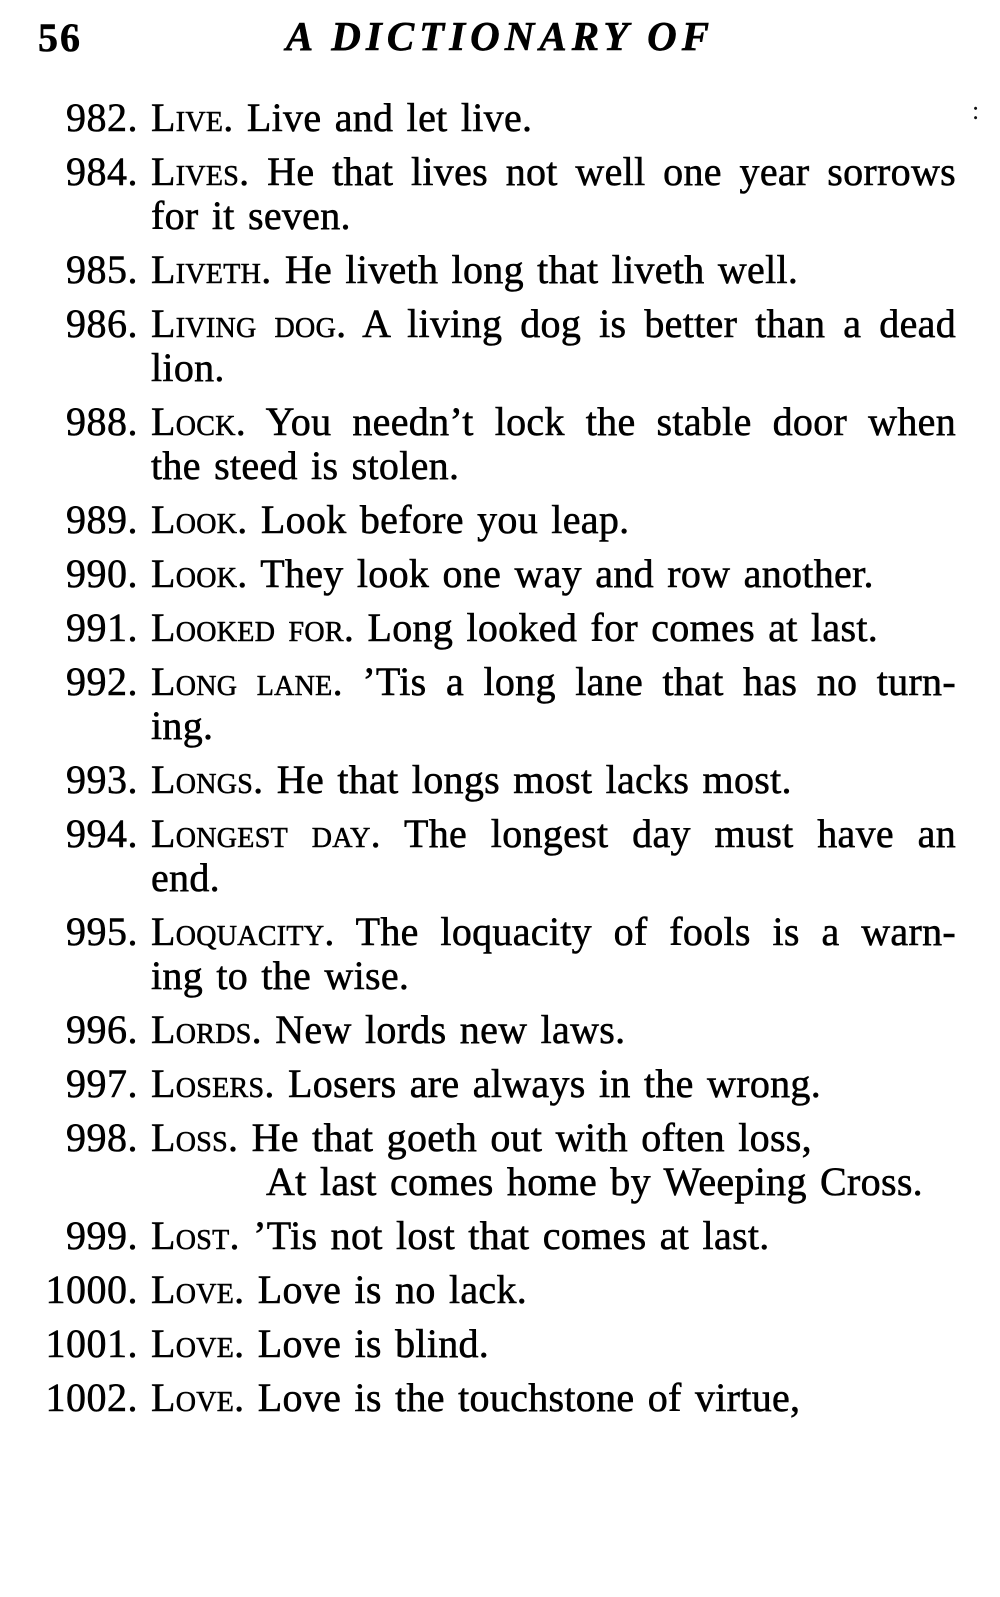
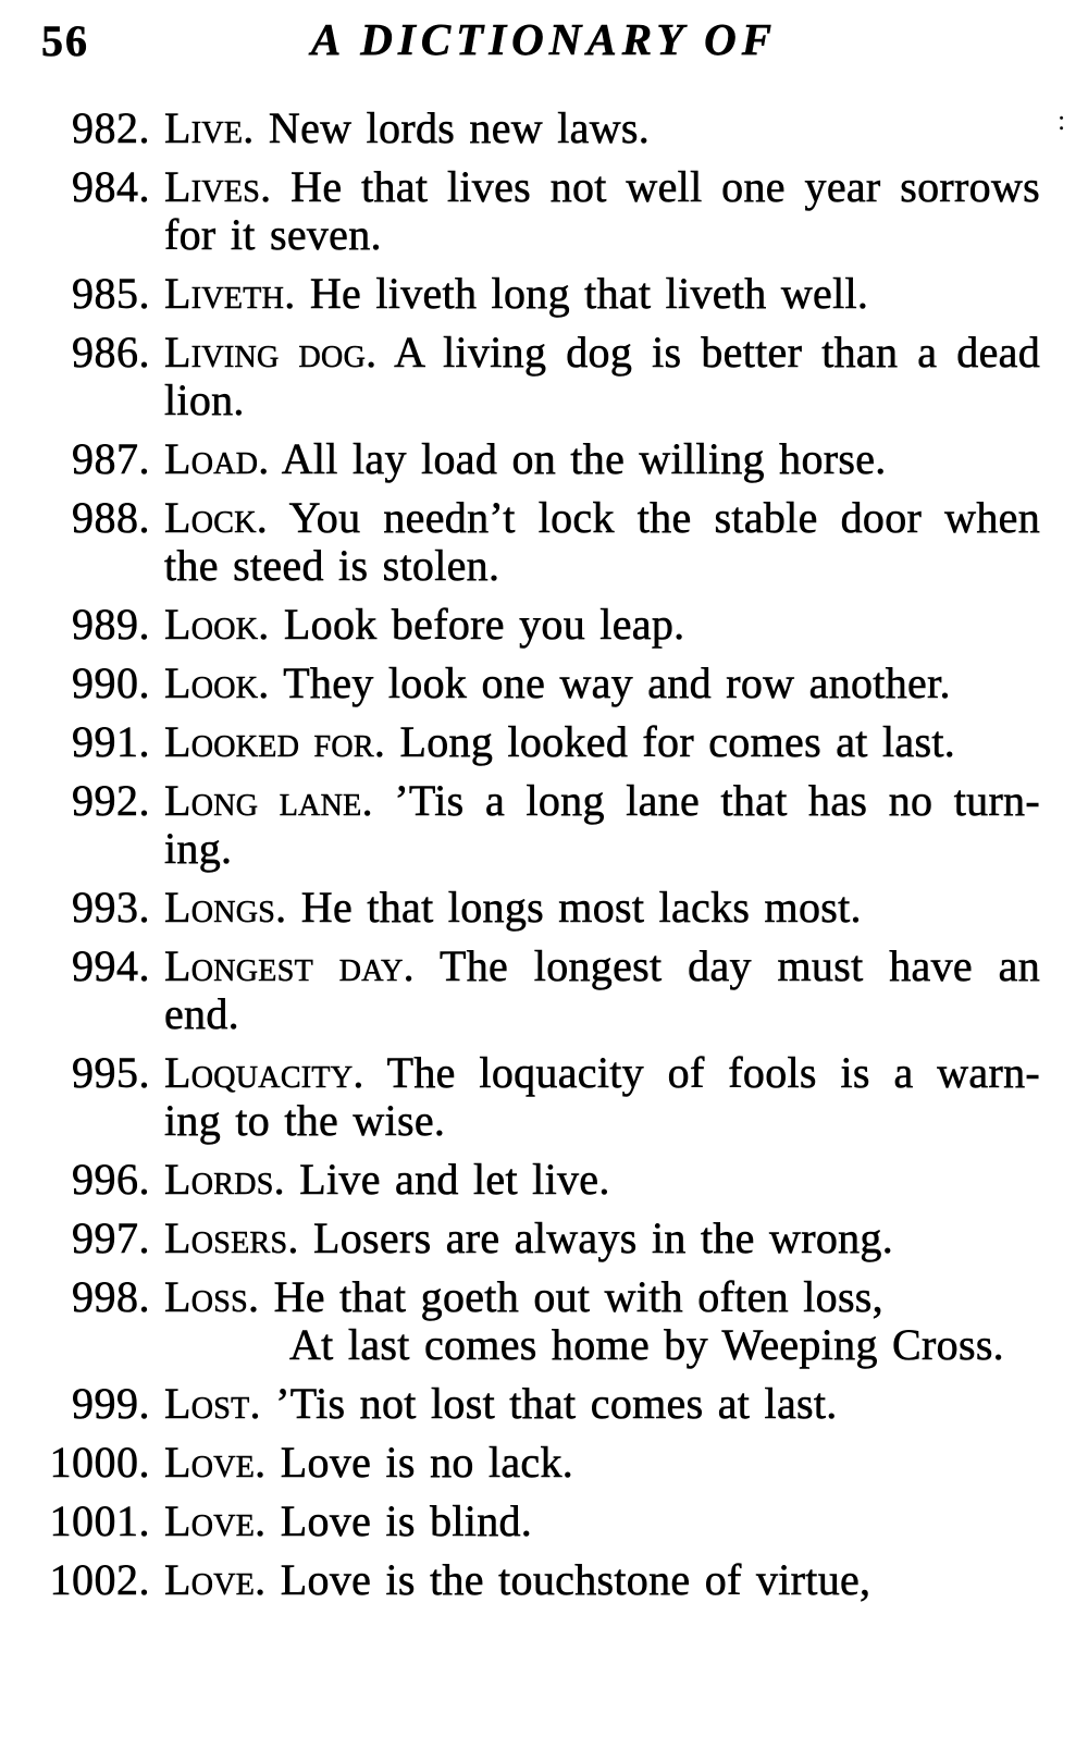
  56
  A DICTIONARY OF
  :
  982.
- Live. Live and let live.
+ Live. New lords new laws.
  984.
  Lives. He that lives not well one year sorrows
  for it seven.
  985.
  Liveth. He liveth long that liveth well.
  986.
  Living dog. A living dog is better than a dead
  lion.
+ 987.
+ Load. All lay load on the willing horse.
  988.
  Lock. You needn’t lock the stable door when
  the steed is stolen.
  989.
  Look. Look before you leap.
  990.
  Look. They look one way and row another.
  991.
  Looked for. Long looked for comes at last.
  992.
  Long lane. ’Tis a long lane that has no turn-
  ing.
  993.
  Longs. He that longs most lacks most.
  994.
  Longest day. The longest day must have an
  end.
  995.
  Loquacity. The loquacity of fools is a warn-
  ing to the wise.
  996.
- Lords. New lords new laws.
+ Lords. Live and let live.
  997.
  Losers. Losers are always in the wrong.
  998.
  Loss. He that goeth out with often loss,
  At last comes home by Weeping Cross.
  999.
  Lost. ’Tis not lost that comes at last.
  1000.
  Love. Love is no lack.
  1001.
  Love. Love is blind.
  1002.
  Love. Love is the touchstone of virtue,
